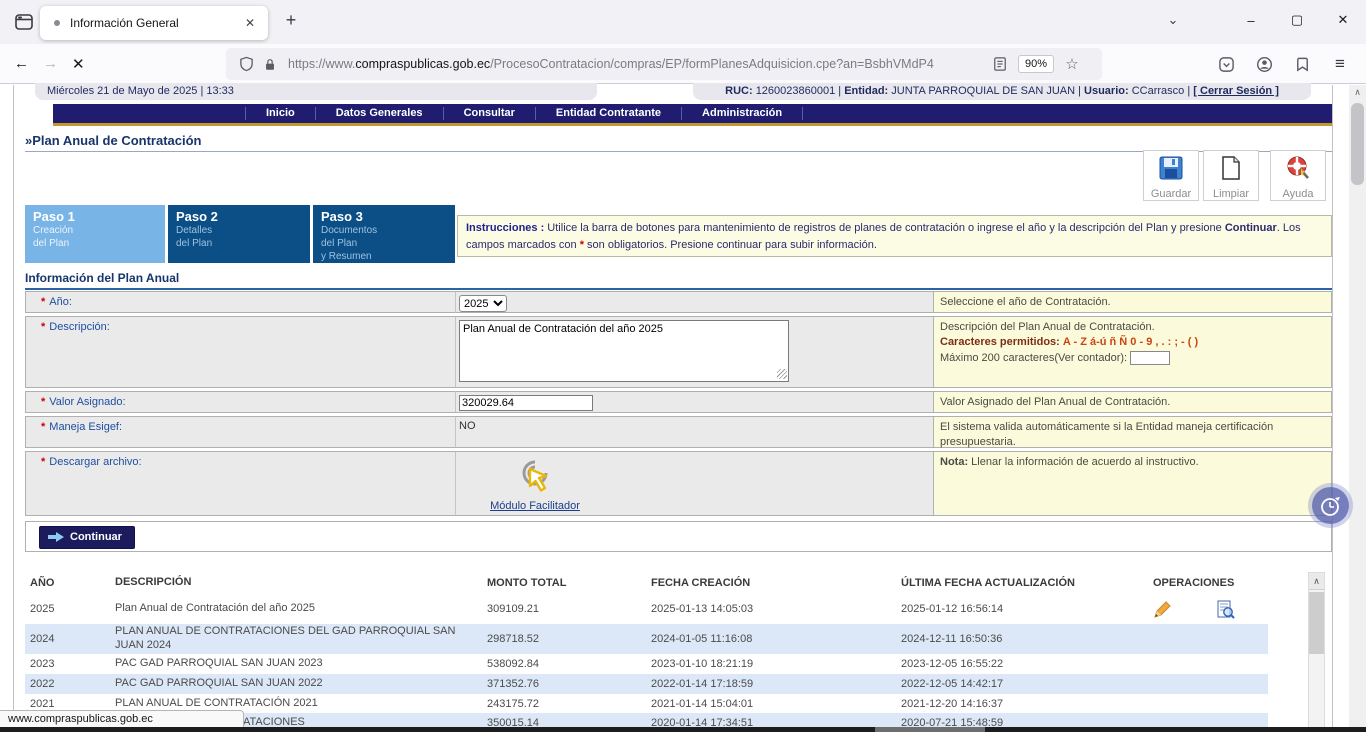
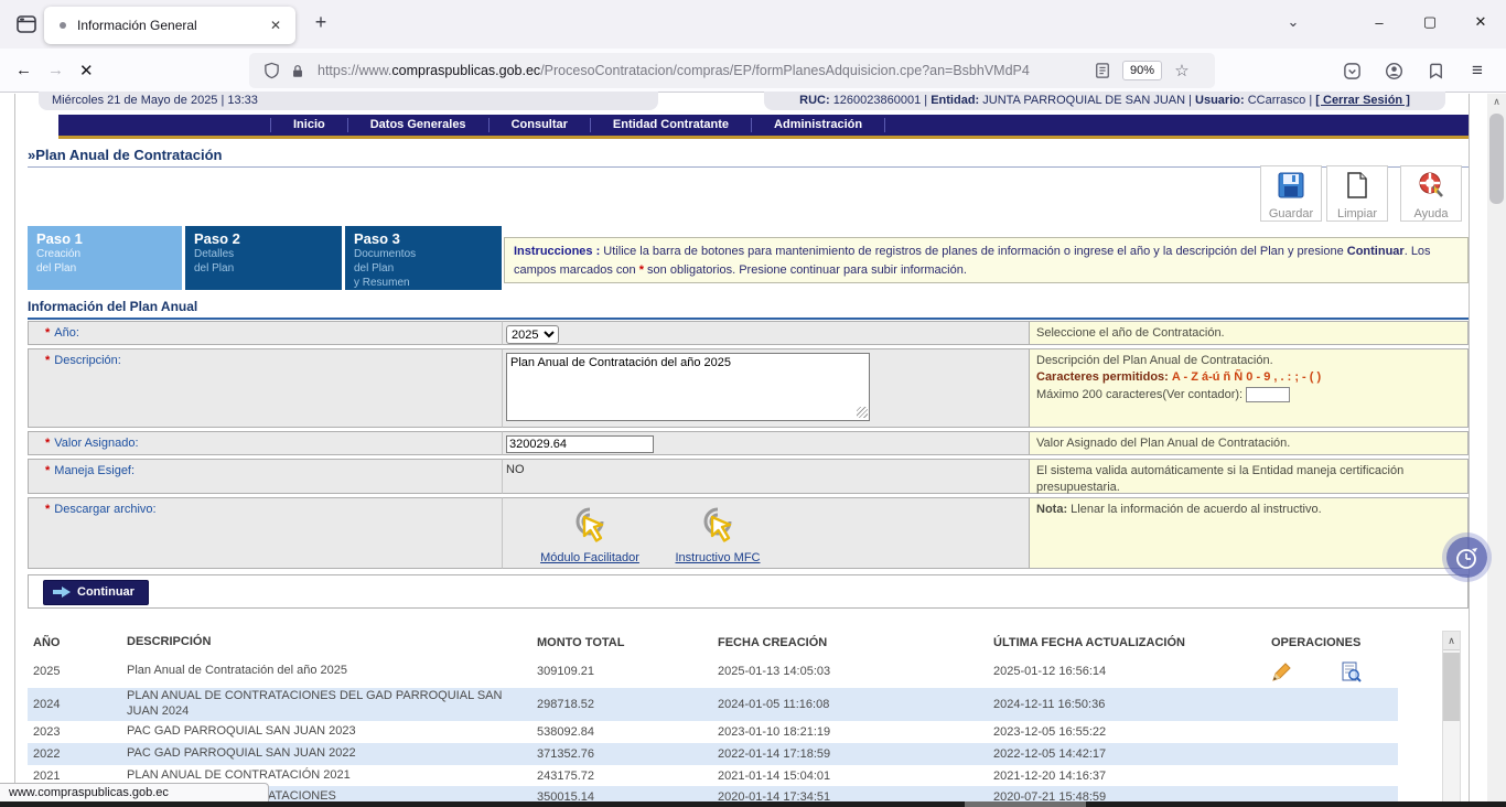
  Información General
  ✕
  +
  ⌄
  –
  ▢
  ✕
  ←
  →
  ✕
  https://www.compraspublicas.gob.ec/ProcesoContratacion/compras/EP/formPlanesAdquisicion.cpe?an=BsbhVMdP4
  90%
  ☆
  ≡
  Miércoles 21 de Mayo de 2025 | 13:33
  RUC: 1260023860001 | Entidad: JUNTA PARROQUIAL DE SAN JUAN | Usuario: CCarrasco | [ Cerrar Sesión ]
  Inicio
  Datos Generales
  Consultar
  Entidad Contratante
  Administración
  »Plan Anual de Contratación
  Guardar
  Limpiar
  Ayuda
  Paso 1
  Creación
  del Plan
  Paso 2
  Detalles
  del Plan
  Paso 3
  Documentos
  del Plan
  y Resumen
- Instrucciones : Utilice la barra de botones para mantenimiento de registros de planes de contratación o ingrese el año y la descripción del Plan y presione Continuar. Los campos marcados con * son obligatorios. Presione continuar para subir información.
+ Instrucciones : Utilice la barra de botones para mantenimiento de registros de planes de información o ingrese el año y la descripción del Plan y presione Continuar. Los campos marcados con * son obligatorios. Presione continuar para subir información.
  Información del Plan Anual
  * Año:
  2025
  Seleccione el año de Contratación.
  * Descripción:
  Plan Anual de Contratación del año 2025
  Descripción del Plan Anual de Contratación.
  Caracteres permitidos: A - Z á-ú ñ Ñ 0 - 9 , . : ; - ( )
  Máximo 200 caracteres(Ver contador):
  * Valor Asignado:
  320029.64
  Valor Asignado del Plan Anual de Contratación.
  * Maneja Esigef:
  NO
  El sistema valida automáticamente si la Entidad maneja certificación presupuestaria.
  * Descargar archivo:
  Módulo Facilitador
+ Instructivo MFC
  Nota: Llenar la información de acuerdo al instructivo.
  Continuar
  AÑO
  DESCRIPCIÓN
  MONTO TOTAL
  FECHA CREACIÓN
  ÚLTIMA FECHA ACTUALIZACIÓN
  OPERACIONES
  2025
  Plan Anual de Contratación del año 2025
  309109.21
  2025-01-13 14:05:03
  2025-01-12 16:56:14
  2024
  PLAN ANUAL DE CONTRATACIONES DEL GAD PARROQUIAL SAN JUAN 2024
  298718.52
  2024-01-05 11:16:08
  2024-12-11 16:50:36
  2023
  PAC GAD PARROQUIAL SAN JUAN 2023
  538092.84
  2023-01-10 18:21:19
  2023-12-05 16:55:22
  2022
  PAC GAD PARROQUIAL SAN JUAN 2022
  371352.76
  2022-01-14 17:18:59
  2022-12-05 14:42:17
  2021
  PLAN ANUAL DE CONTRATACIÓN 2021
  243175.72
  2021-01-14 15:04:01
  2021-12-20 14:16:37
  350015.14
  2020-01-14 17:34:51
  2020-07-21 15:48:59
  ∧
  ∧
  www.compraspublicas.gob.ec
